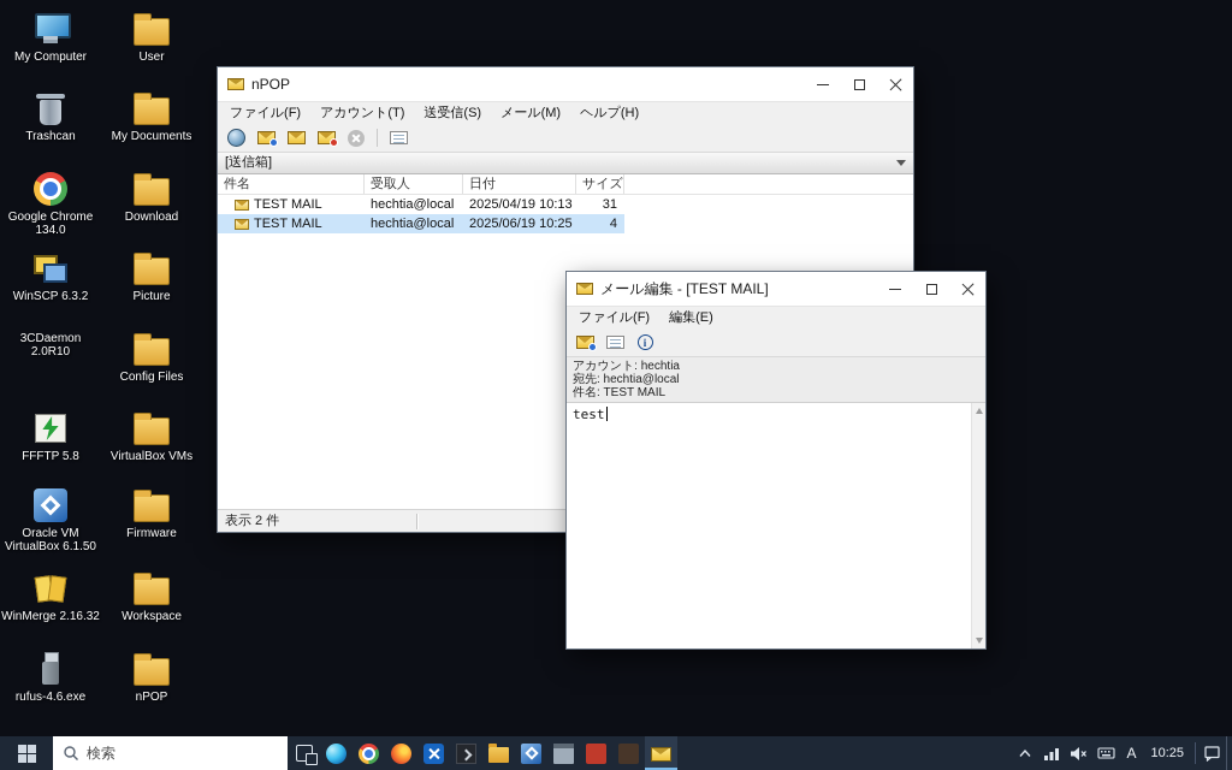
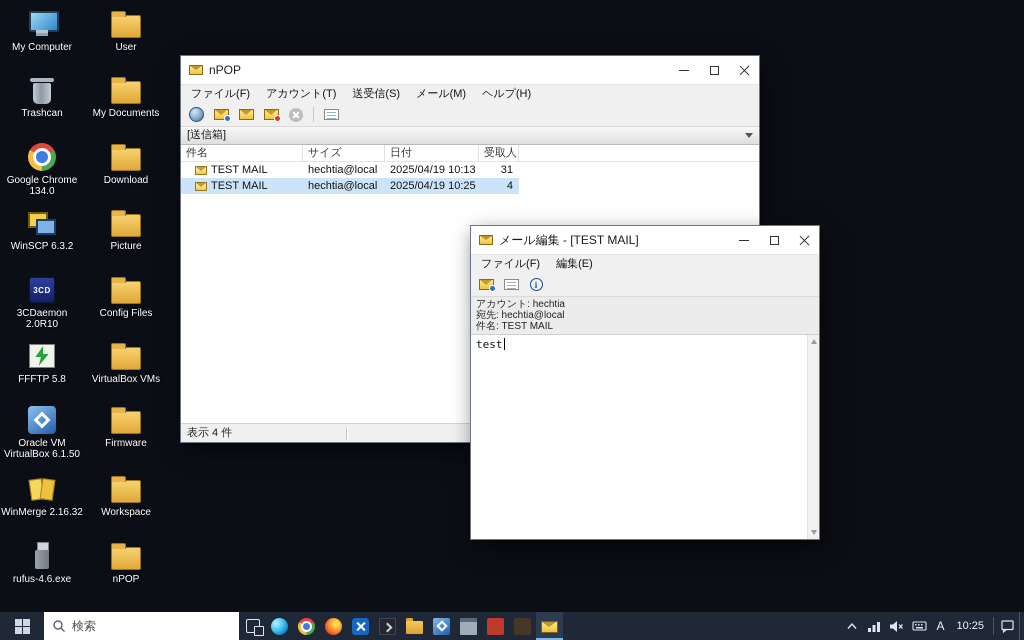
  My Computer
  User
  Trashcan
  My Documents
  Google Chrome 134.0
  Download
  WinSCP 6.3.2
  Picture
+ 3CD
  3CDaemon 2.0R10
  Config Files
  FFFTP 5.8
  VirtualBox VMs
  Oracle VM VirtualBox 6.1.50
  Firmware
  WinMerge 2.16.32
  Workspace
  rufus-4.6.exe
  nPOP
  nPOP
  ファイル(F)
  アカウント(T)
  送受信(S)
  メール(M)
  ヘルプ(H)
  [送信箱]
  件名
- 受取人
+ サイズ
  日付
- サイズ
+ 受取人
  TEST MAIL
  hechtia@local
  2025/04/19 10:13
  31
  TEST MAIL
  hechtia@local
- 2025/06/19 10:25
+ 2025/04/19 10:25
  4
- 表示 2 件
+ 表示 4 件
  メール編集 - [TEST MAIL]
  ファイル(F)
  編集(E)
  アカウント: hechtia
  宛先: hechtia@local
  件名: TEST MAIL
  test
  検索
  A
  10:25
